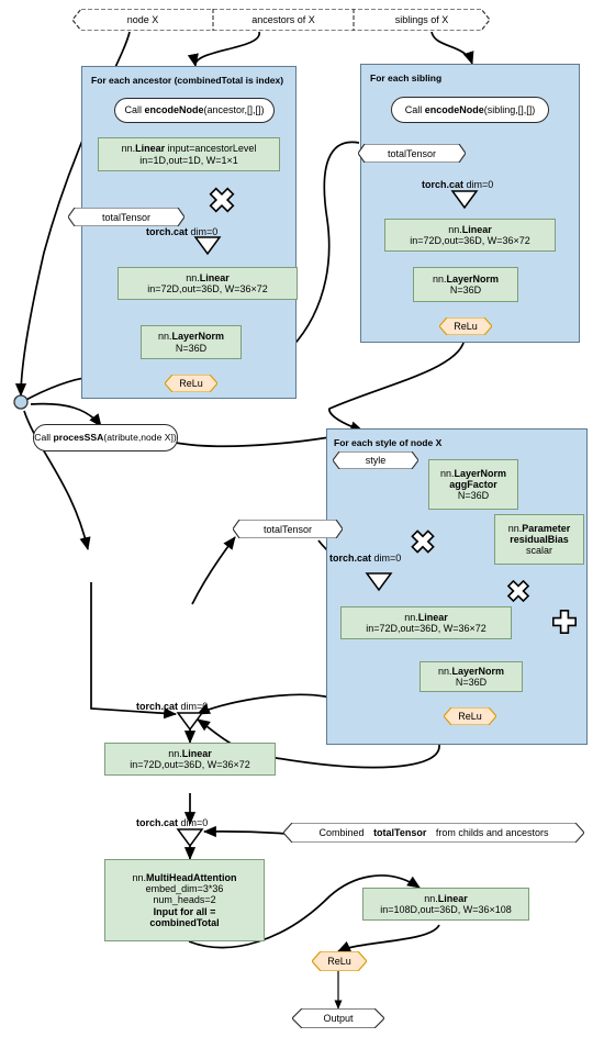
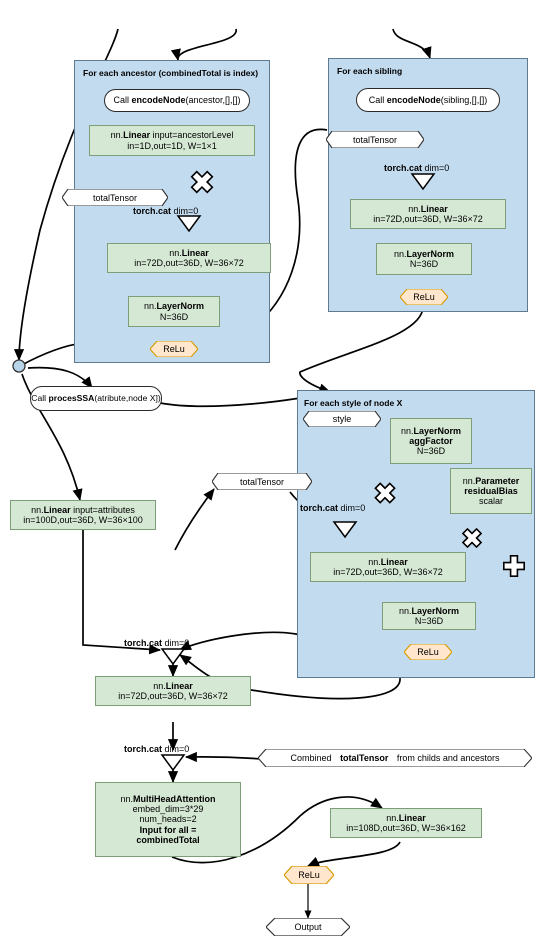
- node X
- ancestors of X
- siblings of X
  For each ancestor (combinedTotal is index)
  Call encodeNode(ancestor,[],[])
  nn.Linear input=ancestorLevel
  in=1D,out=1D, W=1×1
  totalTensor
  torch.cat dim=0
  nn.Linear
  in=72D,out=36D, W=36×72
  nn.LayerNorm
  N=36D
  ReLu
  For each sibling
  Call encodeNode(sibling,[],[])
  totalTensor
  torch.cat dim=0
  nn.Linear
  in=72D,out=36D, W=36×72
  nn.LayerNorm
  N=36D
  ReLu
  Call procesSSA(atribute,node X])
+ nn.Linear input=attributes
+ in=100D,out=36D, W=36×100
  For each style of node X
  style
  nn.LayerNorm
  aggFactor
  N=36D
  nn.Parameter
  residualBias
  scalar
  totalTensor
  torch.cat dim=0
  nn.Linear
  in=72D,out=36D, W=36×72
  nn.LayerNorm
  N=36D
  ReLu
  torch.cat dim=0
  nn.Linear
  in=72D,out=36D, W=36×72
  torch.cat dim=0
  Combined totalTensor from childs and ancestors
  nn.MultiHeadAttention
- embed_dim=3*36
+ embed_dim=3*29
  num_heads=2
  Input for all =
  combinedTotal
  nn.Linear
- in=108D,out=36D, W=36×108
+ in=108D,out=36D, W=36×162
  ReLu
  Output
